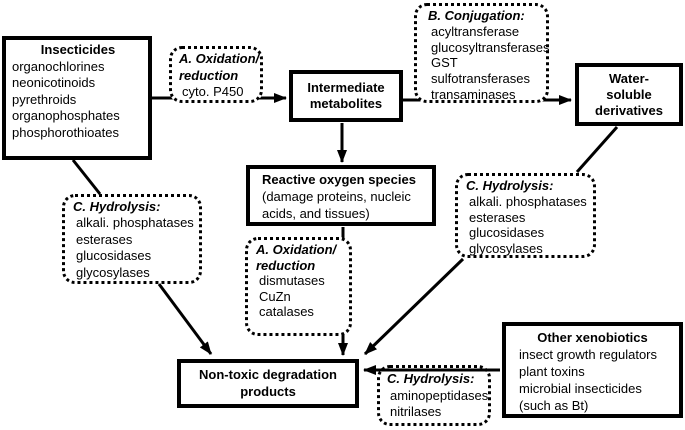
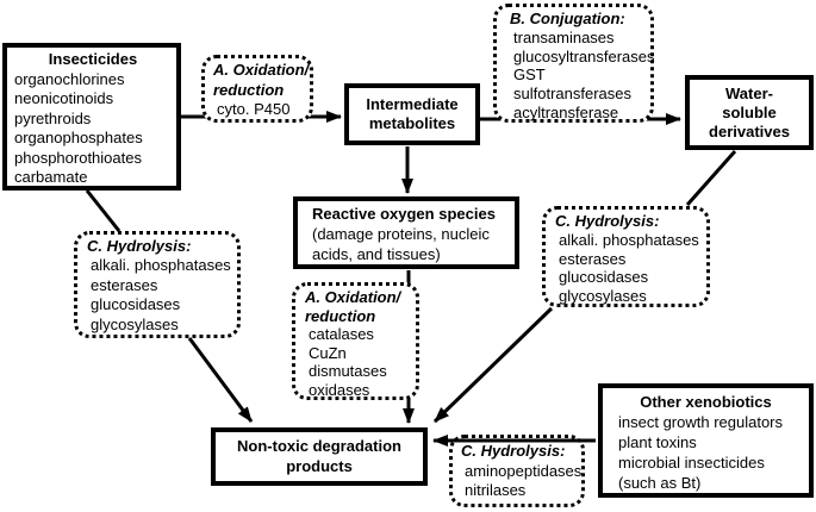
  Insecticides
  organochlorines
  neonicotinoids
  pyrethroids
  organophosphates
  phosphorothioates
+ carbamate
  A. Oxidation/
  reduction
  cyto. P450
  Intermediate
  metabolites
  B. Conjugation:
- acyltransferase
+ transaminases
  glucosyltransferases
  GST
  sulfotransferases
- transaminases
+ acyltransferase
  Water-
  soluble
  derivatives
  Reactive oxygen species
  (damage proteins, nucleic
  acids, and tissues)
  C. Hydrolysis:
  alkali. phosphatases
  esterases
  glucosidases
  glycosylases
  C. Hydrolysis:
  alkali. phosphatases
  esterases
  glucosidases
  glycosylases
  A. Oxidation/
  reduction
- dismutases
+ catalases
  CuZn
- catalases
+ dismutases
+ oxidases
  Non-toxic degradation
  products
  Other xenobiotics
  insect growth regulators
  plant toxins
  microbial insecticides
  (such as Bt)
  C. Hydrolysis:
  aminopeptidases
  nitrilases
